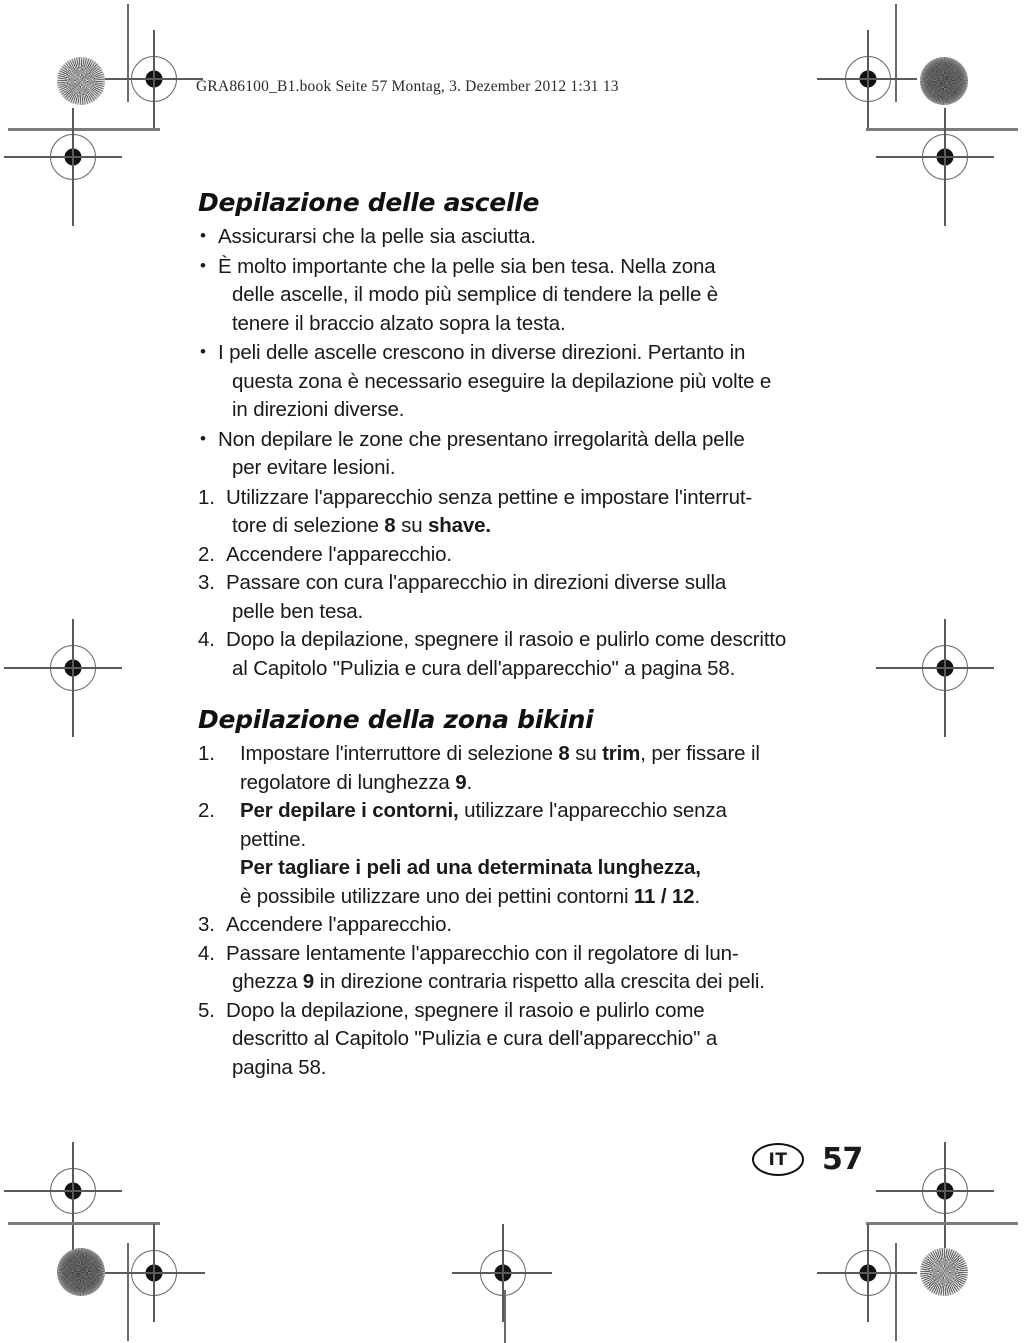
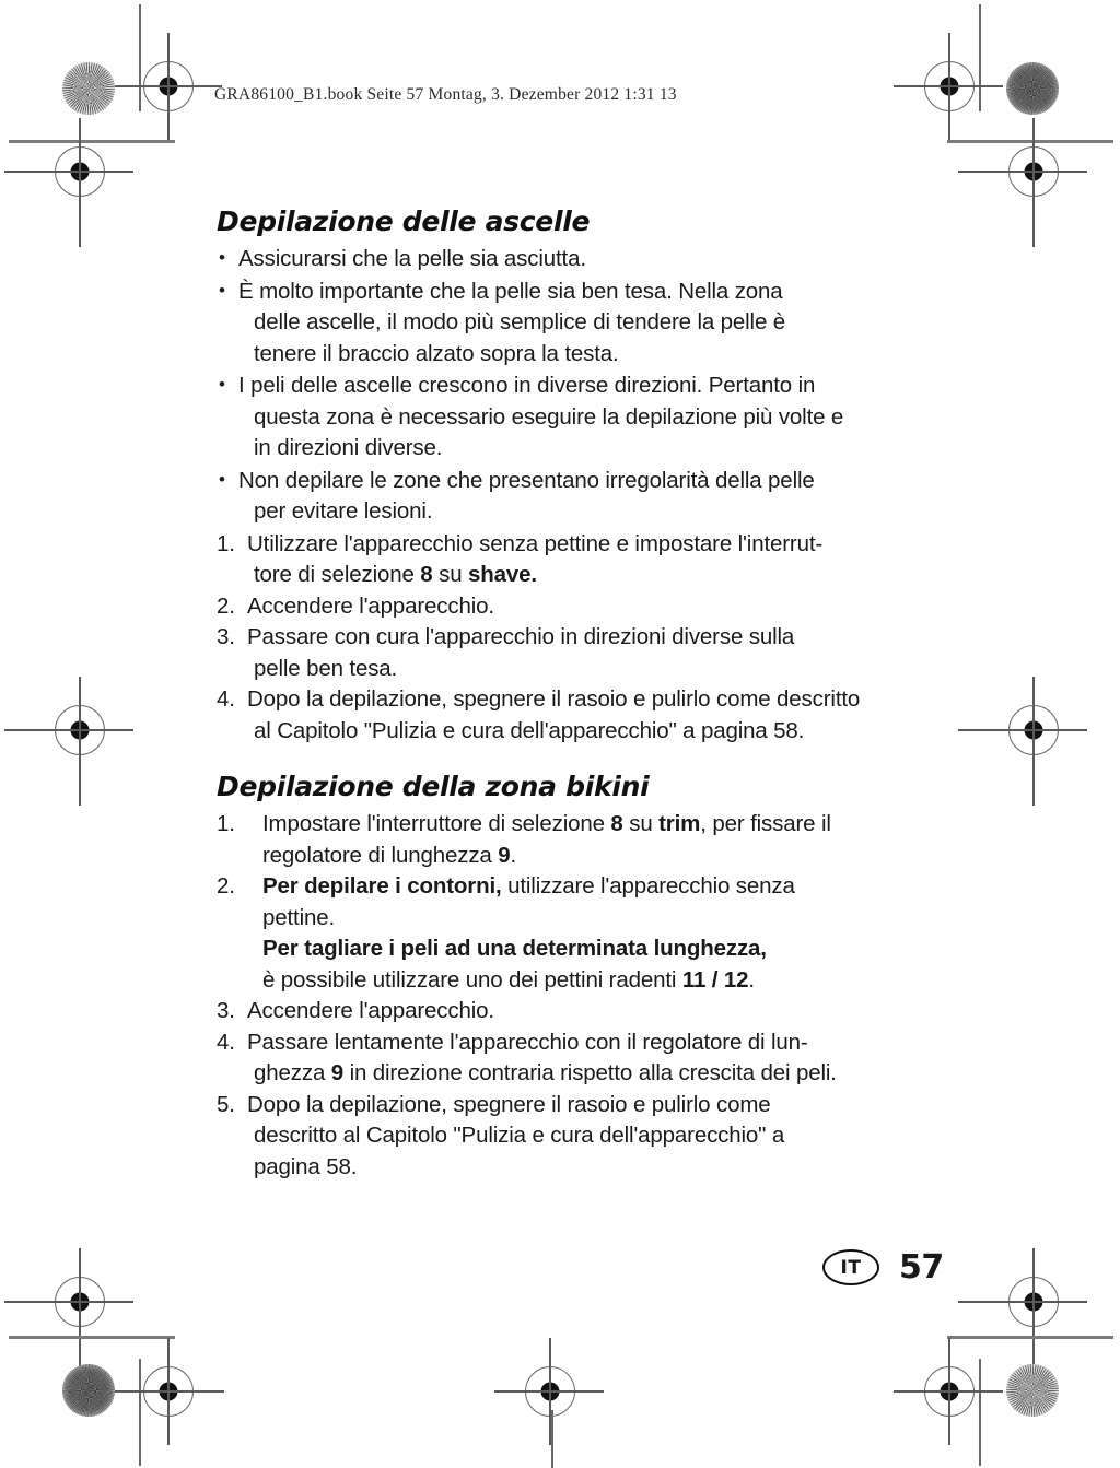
  GRA86100_B1.book Seite 57 Montag, 3. Dezember 2012 1:31 13
  Depilazione delle ascelle
  Assicurarsi che la pelle sia asciutta.
  È molto importante che la pelle sia ben tesa. Nella zona
  delle ascelle, il modo più semplice di tendere la pelle è
  tenere il braccio alzato sopra la testa.
  I peli delle ascelle crescono in diverse direzioni. Pertanto in
  questa zona è necessario eseguire la depilazione più volte e
  in direzioni diverse.
  Non depilare le zone che presentano irregolarità della pelle
  per evitare lesioni.
  1.
  Utilizzare l'apparecchio senza pettine e impostare l'interrut-
  tore di selezione 8 su shave.
  2.
  Accendere l'apparecchio.
  3.
  Passare con cura l'apparecchio in direzioni diverse sulla
  pelle ben tesa.
  4.
  Dopo la depilazione, spegnere il rasoio e pulirlo come descritto
  al Capitolo "Pulizia e cura dell'apparecchio" a pagina 58.
  Depilazione della zona bikini
  1.
  Impostare l'interruttore di selezione 8 su trim, per fissare il
  regolatore di lunghezza 9.
  2.
  Per depilare i contorni, utilizzare l'apparecchio senza
  pettine.
  Per tagliare i peli ad una determinata lunghezza,
- è possibile utilizzare uno dei pettini contorni 11 / 12.
+ è possibile utilizzare uno dei pettini radenti 11 / 12.
  3.
  Accendere l'apparecchio.
  4.
  Passare lentamente l'apparecchio con il regolatore di lun-
  ghezza 9 in direzione contraria rispetto alla crescita dei peli.
  5.
  Dopo la depilazione, spegnere il rasoio e pulirlo come
  descritto al Capitolo "Pulizia e cura dell'apparecchio" a
  pagina 58.
  IT
  57
